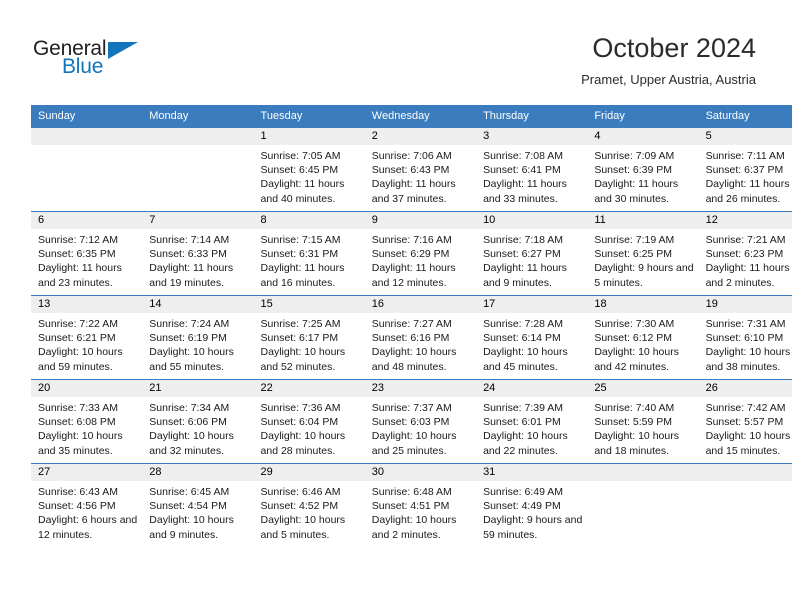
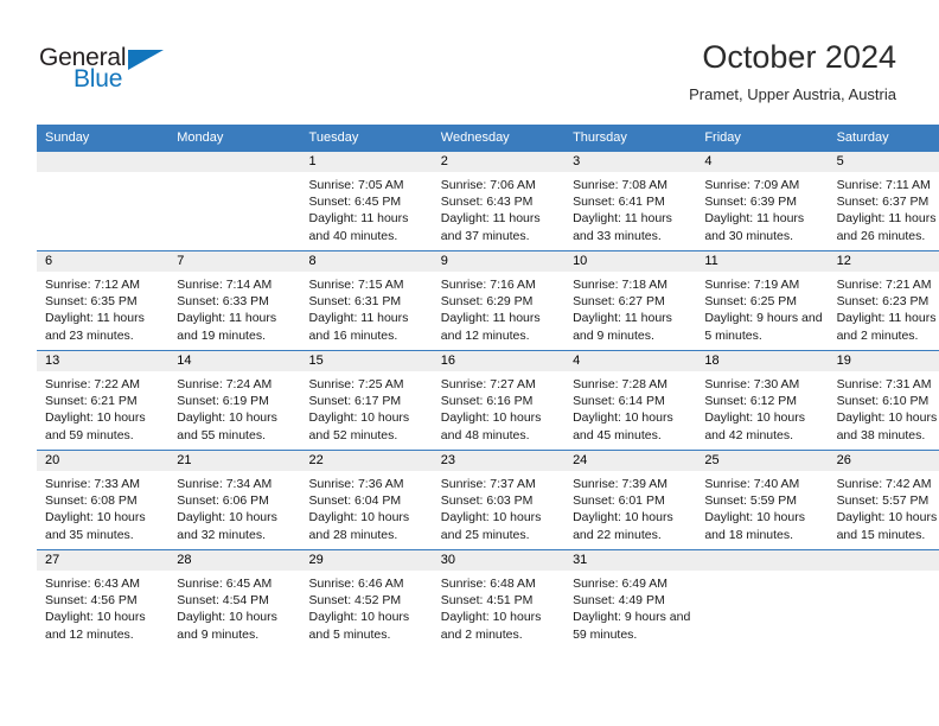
  General
  Blue
  October 2024
  Pramet, Upper Austria, Austria
  Sunday	Monday	Tuesday	Wednesday	Thursday	Friday	Saturday
  		1Sunrise: 7:05 AMSunset: 6:45 PMDaylight: 11 hours and 40 minutes.	2Sunrise: 7:06 AMSunset: 6:43 PMDaylight: 11 hours and 37 minutes.	3Sunrise: 7:08 AMSunset: 6:41 PMDaylight: 11 hours and 33 minutes.	4Sunrise: 7:09 AMSunset: 6:39 PMDaylight: 11 hours and 30 minutes.	5Sunrise: 7:11 AMSunset: 6:37 PMDaylight: 11 hours and 26 minutes.
  6Sunrise: 7:12 AMSunset: 6:35 PMDaylight: 11 hours and 23 minutes.	7Sunrise: 7:14 AMSunset: 6:33 PMDaylight: 11 hours and 19 minutes.	8Sunrise: 7:15 AMSunset: 6:31 PMDaylight: 11 hours and 16 minutes.	9Sunrise: 7:16 AMSunset: 6:29 PMDaylight: 11 hours and 12 minutes.	10Sunrise: 7:18 AMSunset: 6:27 PMDaylight: 11 hours and 9 minutes.	11Sunrise: 7:19 AMSunset: 6:25 PMDaylight: 9 hours and 5 minutes.	12Sunrise: 7:21 AMSunset: 6:23 PMDaylight: 11 hours and 2 minutes.
- 13Sunrise: 7:22 AMSunset: 6:21 PMDaylight: 10 hours and 59 minutes.	14Sunrise: 7:24 AMSunset: 6:19 PMDaylight: 10 hours and 55 minutes.	15Sunrise: 7:25 AMSunset: 6:17 PMDaylight: 10 hours and 52 minutes.	16Sunrise: 7:27 AMSunset: 6:16 PMDaylight: 10 hours and 48 minutes.	17Sunrise: 7:28 AMSunset: 6:14 PMDaylight: 10 hours and 45 minutes.	18Sunrise: 7:30 AMSunset: 6:12 PMDaylight: 10 hours and 42 minutes.	19Sunrise: 7:31 AMSunset: 6:10 PMDaylight: 10 hours and 38 minutes.
+ 13Sunrise: 7:22 AMSunset: 6:21 PMDaylight: 10 hours and 59 minutes.	14Sunrise: 7:24 AMSunset: 6:19 PMDaylight: 10 hours and 55 minutes.	15Sunrise: 7:25 AMSunset: 6:17 PMDaylight: 10 hours and 52 minutes.	16Sunrise: 7:27 AMSunset: 6:16 PMDaylight: 10 hours and 48 minutes.	4Sunrise: 7:28 AMSunset: 6:14 PMDaylight: 10 hours and 45 minutes.	18Sunrise: 7:30 AMSunset: 6:12 PMDaylight: 10 hours and 42 minutes.	19Sunrise: 7:31 AMSunset: 6:10 PMDaylight: 10 hours and 38 minutes.
  20Sunrise: 7:33 AMSunset: 6:08 PMDaylight: 10 hours and 35 minutes.	21Sunrise: 7:34 AMSunset: 6:06 PMDaylight: 10 hours and 32 minutes.	22Sunrise: 7:36 AMSunset: 6:04 PMDaylight: 10 hours and 28 minutes.	23Sunrise: 7:37 AMSunset: 6:03 PMDaylight: 10 hours and 25 minutes.	24Sunrise: 7:39 AMSunset: 6:01 PMDaylight: 10 hours and 22 minutes.	25Sunrise: 7:40 AMSunset: 5:59 PMDaylight: 10 hours and 18 minutes.	26Sunrise: 7:42 AMSunset: 5:57 PMDaylight: 10 hours and 15 minutes.
- 27Sunrise: 6:43 AMSunset: 4:56 PMDaylight: 6 hours and 12 minutes.	28Sunrise: 6:45 AMSunset: 4:54 PMDaylight: 10 hours and 9 minutes.	29Sunrise: 6:46 AMSunset: 4:52 PMDaylight: 10 hours and 5 minutes.	30Sunrise: 6:48 AMSunset: 4:51 PMDaylight: 10 hours and 2 minutes.	31Sunrise: 6:49 AMSunset: 4:49 PMDaylight: 9 hours and 59 minutes.
+ 27Sunrise: 6:43 AMSunset: 4:56 PMDaylight: 10 hours and 12 minutes.	28Sunrise: 6:45 AMSunset: 4:54 PMDaylight: 10 hours and 9 minutes.	29Sunrise: 6:46 AMSunset: 4:52 PMDaylight: 10 hours and 5 minutes.	30Sunrise: 6:48 AMSunset: 4:51 PMDaylight: 10 hours and 2 minutes.	31Sunrise: 6:49 AMSunset: 4:49 PMDaylight: 9 hours and 59 minutes.
